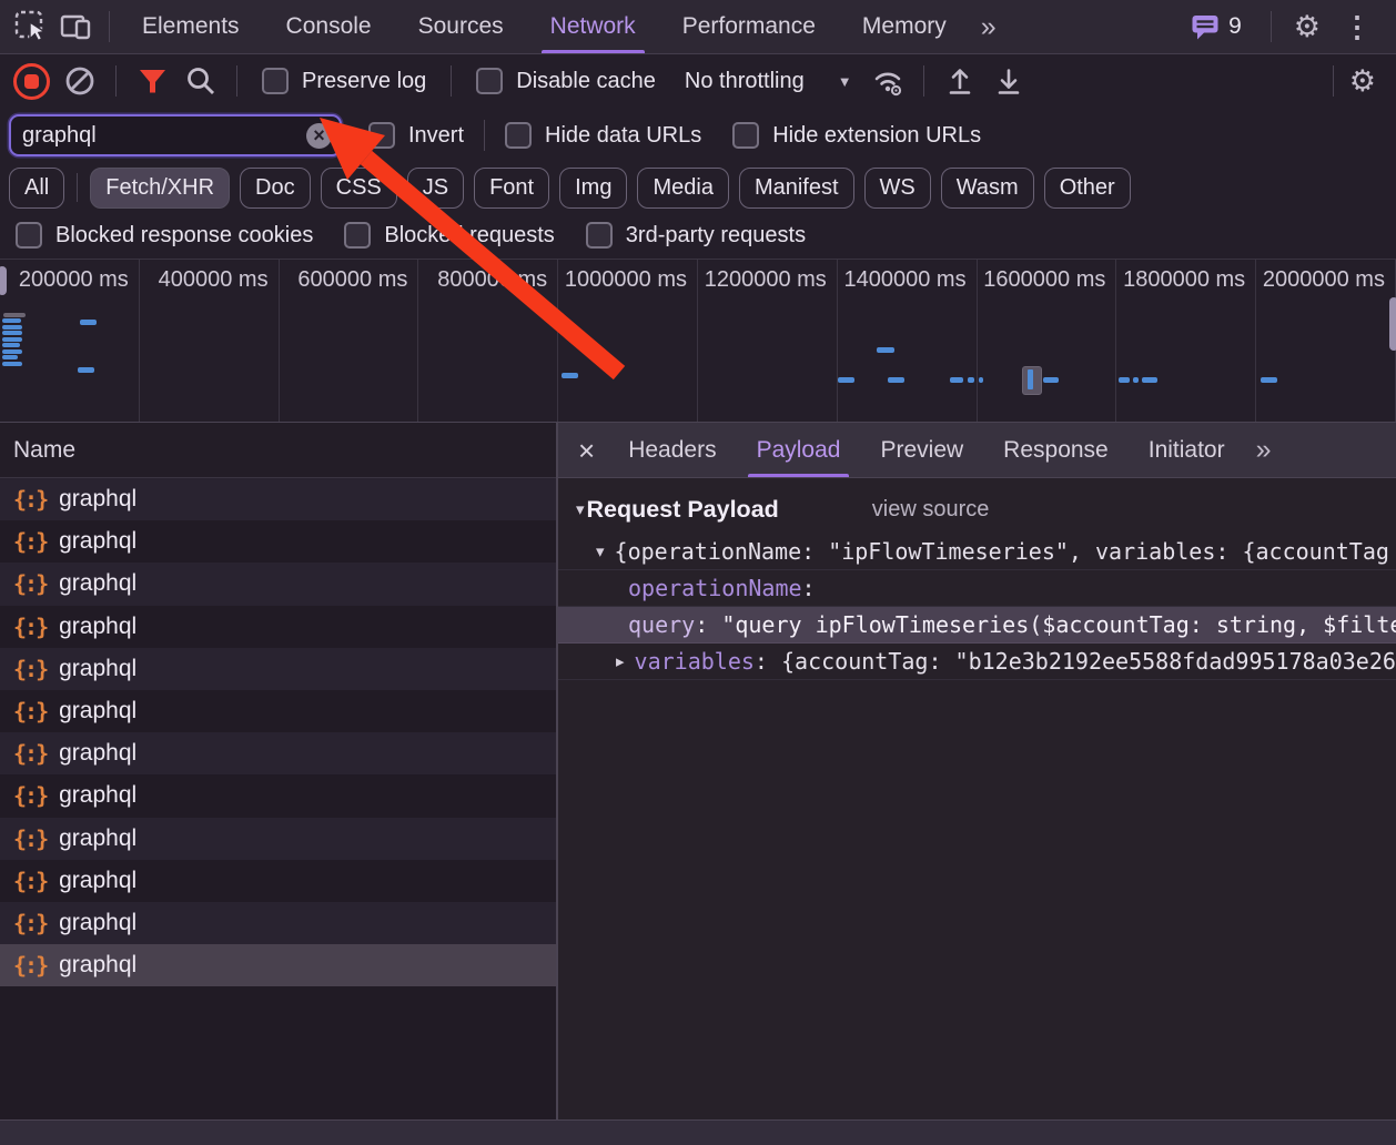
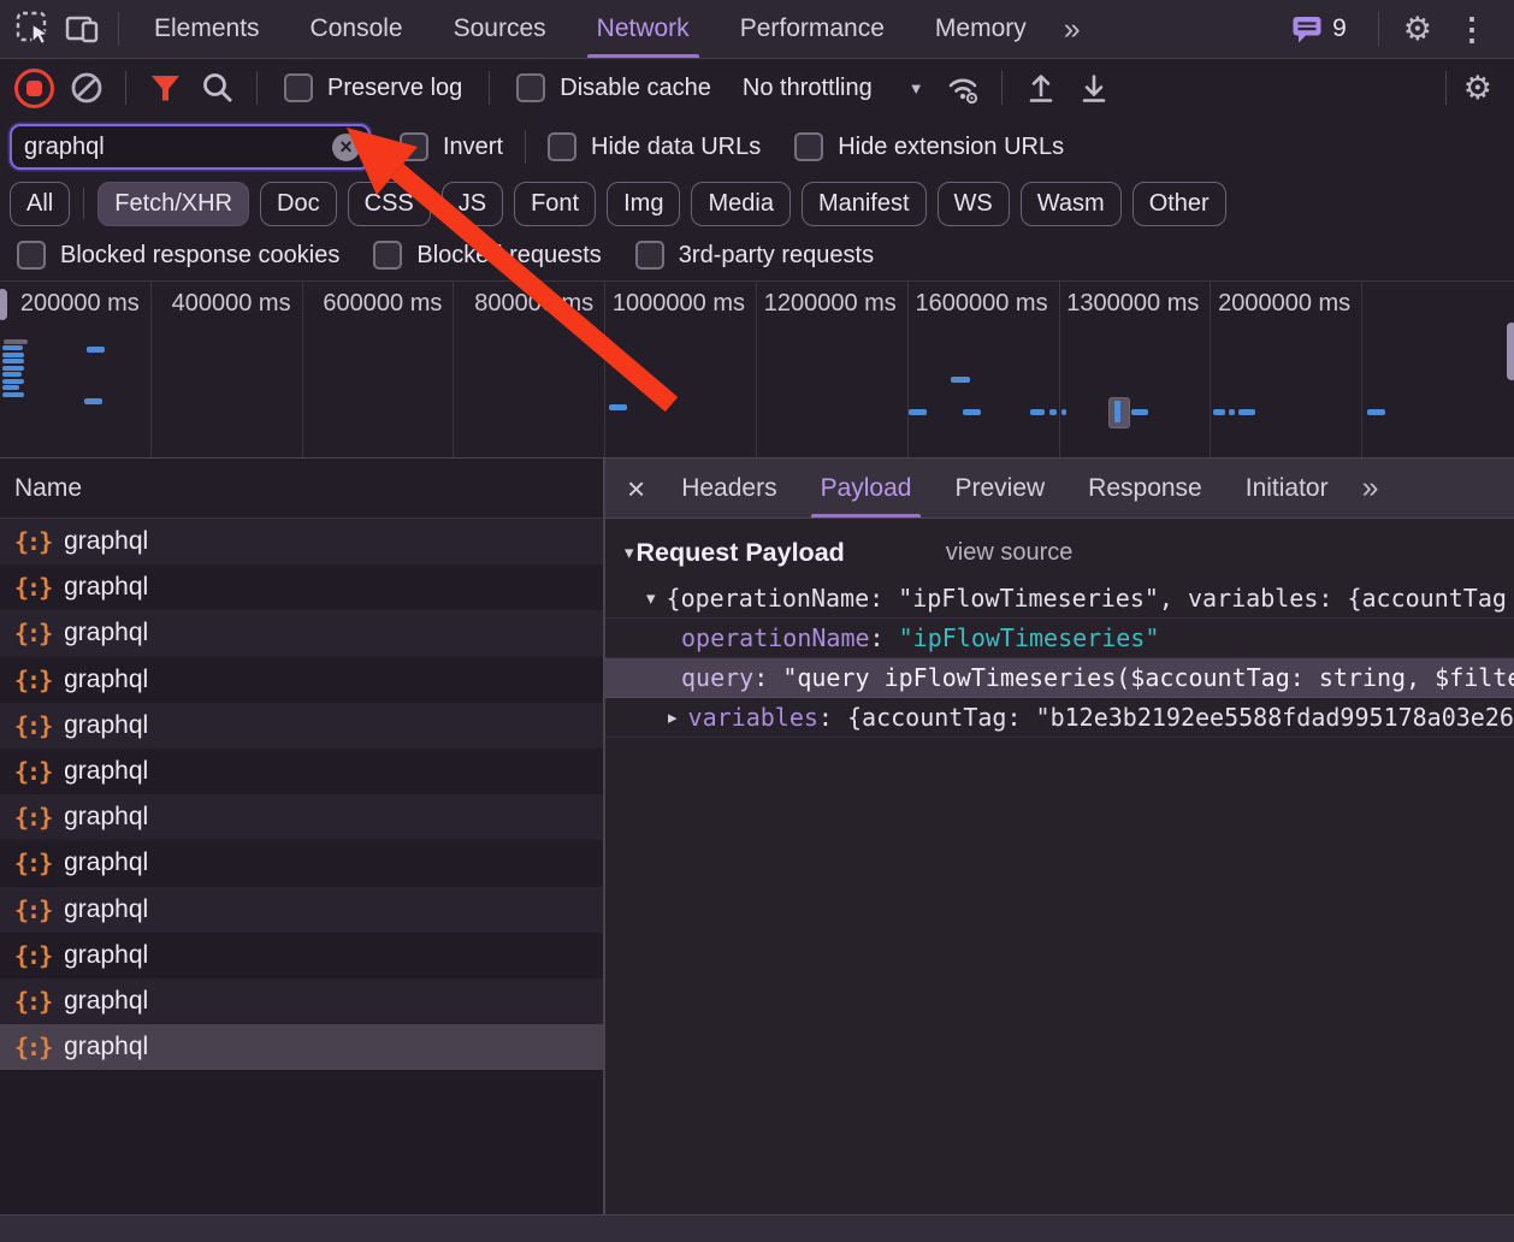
  Elements
  Console
  Sources
  Network
  Performance
  Memory
  »
  9
  ⚙
  ⋮
  Preserve log
  Disable cache
  No throttling
  ▼
  ⚙
  graphql
  ×
  Invert
  Hide data URLs
  Hide extension URLs
  All
  Fetch/XHR
  Doc
  CSS
  JS
  Font
  Img
  Media
  Manifest
  WS
  Wasm
  Other
  Blocked response cookies
  Block requests
  3rd-party requests
  200000 ms
  400000 ms
  600000 ms
  80000 ms
  1000000 ms
  1200000 ms
- 1400000 ms
  1600000 ms
- 1800000 ms
+ 1300000 ms
  2000000 ms
  Name
  {:}
  graphql
  {:}
  graphql
  {:}
  graphql
  {:}
  graphql
  {:}
  graphql
  {:}
  graphql
  {:}
  graphql
  {:}
  graphql
  {:}
  graphql
  {:}
  graphql
  {:}
  graphql
  {:}
  graphql
  ×
  Headers
  Payload
  Preview
  Response
  Initiator
  »
  ▾
  Request Payload
  view source
  ▾
  {operationName: "ipFlowTimeseries", variables: {accountTag
  operationName
  :
+ "ipFlowTimeseries"
  query
  :
  "query ipFlowTimeseries($accountTag: string, $filt
  ▸
  variables
  :
  {accountTag:
  "b12e3b2192ee5588fdad995178a03e26
